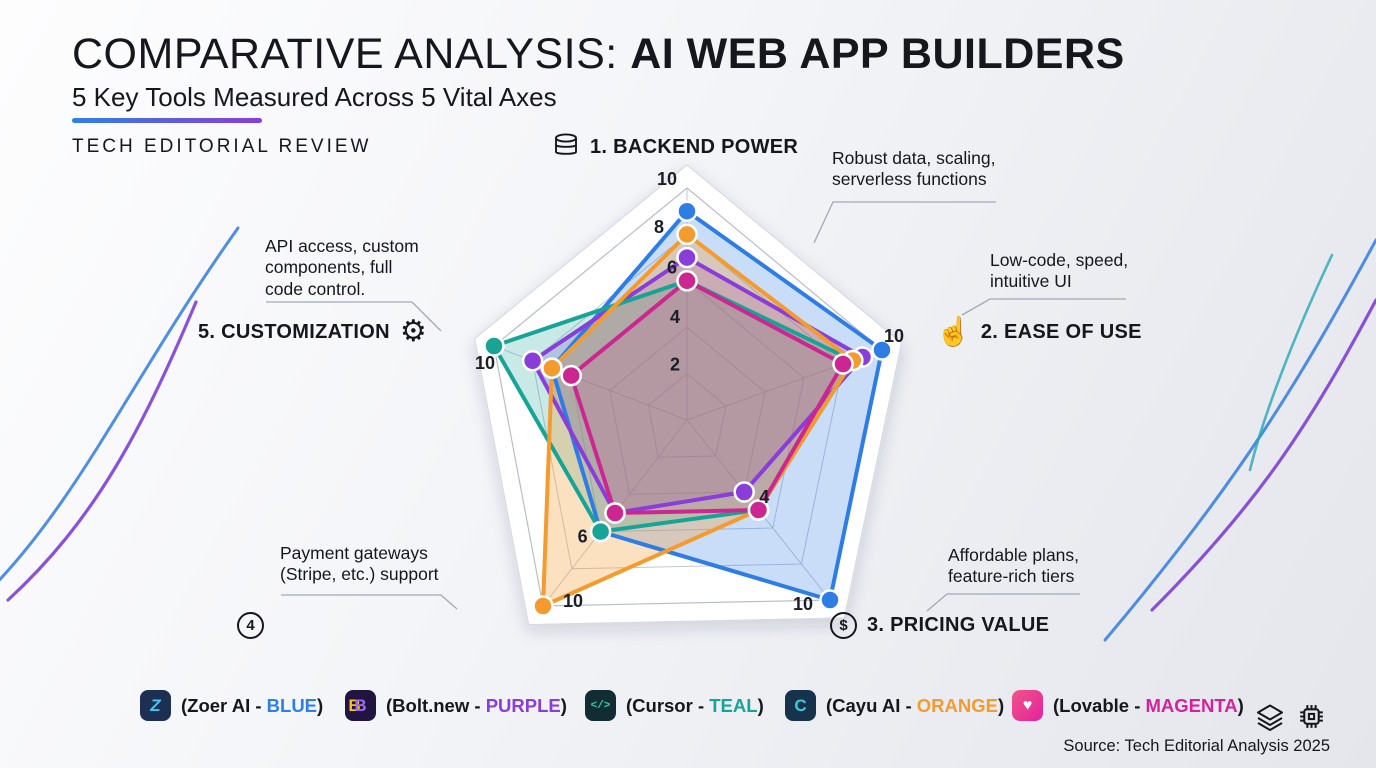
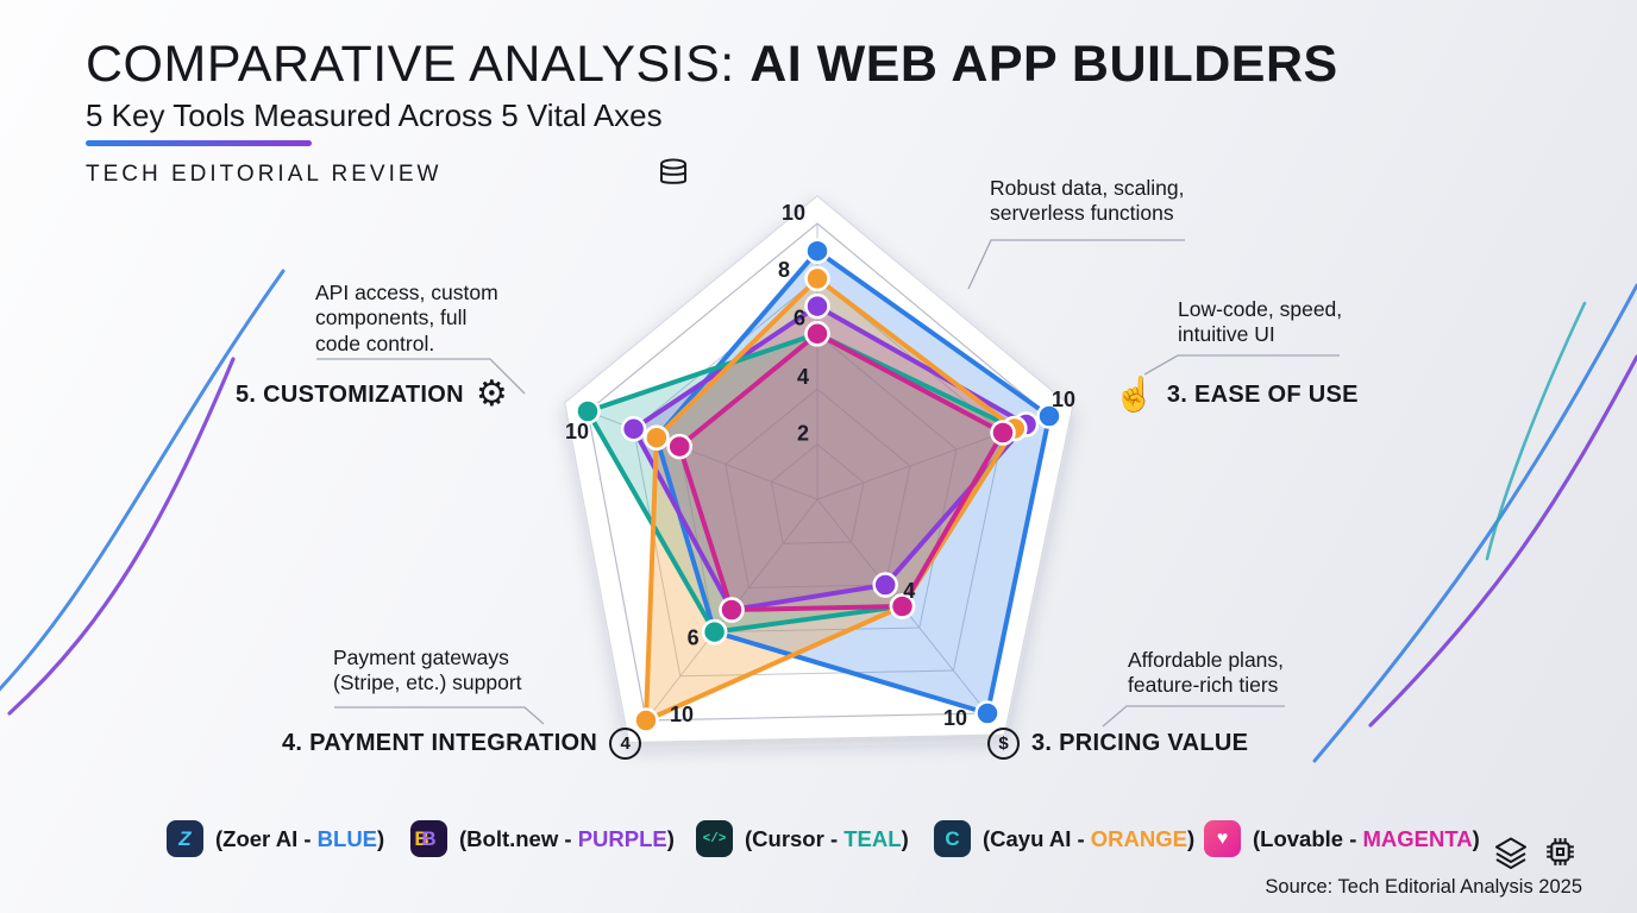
  10
  8
  6
  4
  2
  10
  10
  4
  10
  6
  10
  COMPARATIVE ANALYSIS: AI WEB APP BUILDERS
  5 Key Tools Measured Across 5 Vital Axes
  TECH EDITORIAL REVIEW
- 1. BACKEND POWER
  Robust data, scaling,
  serverless functions
  ☝
- 2. EASE OF USE
+ 3. EASE OF USE
  Low-code, speed,
  intuitive UI
  $
  3. PRICING VALUE
  Affordable plans,
  feature-rich tiers
+ 4. PAYMENT INTEGRATION
  4
  Payment gateways
  (Stripe, etc.) support
  5. CUSTOMIZATION
  ⚙
  API access, custom
  components, full
  code control.
  Z
  (Zoer AI - BLUE)
  B
  (Bolt.new - PURPLE)
  </>
  (Cursor - TEAL)
  C
  (Cayu AI - ORANGE)
  ♥
  (Lovable - MAGENTA)
  Source: Tech Editorial Analysis 2025
